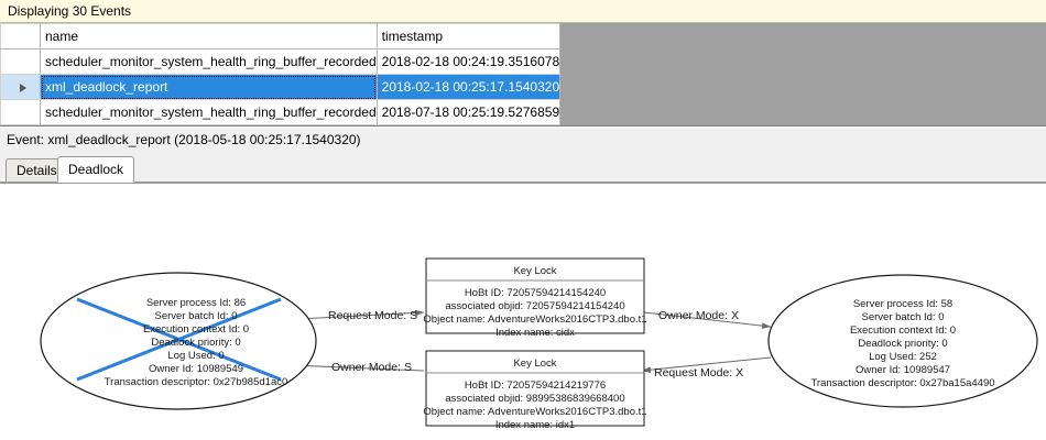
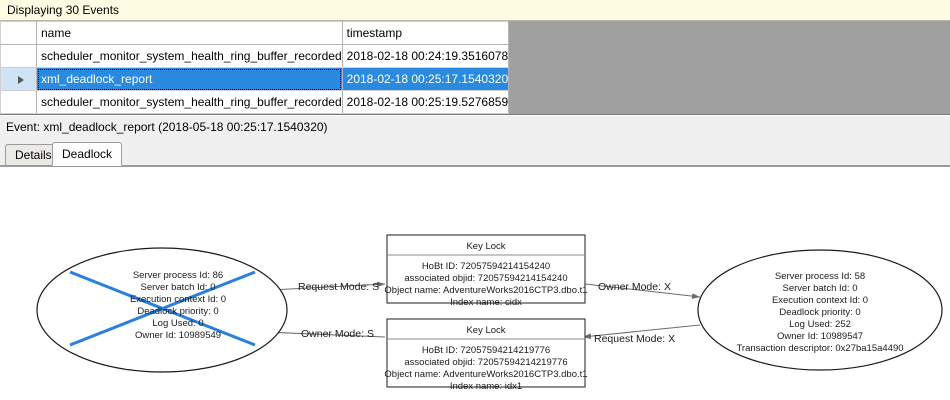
  Displaying 30 Events
  	name	timestamp
  	scheduler_monitor_system_health_ring_buffer_recorded	2018-02-18 00:24:19.3516078
  	xml_deadlock_report	2018-02-18 00:25:17.1540320
- 	scheduler_monitor_system_health_ring_buffer_recorded	2018-07-18 00:25:19.5276859
+ 	scheduler_monitor_system_health_ring_buffer_recorded	2018-02-18 00:25:19.5276859
  Event: xml_deadlock_report (2018-05-18 00:25:17.1540320)
  Details
  Deadlock
  Server process Id: 86
  Server batch Id: 0
  Execution context Id: 0
  Deadlock priority: 0
  Log Used: 0
  Owner Id: 10989549
- Transaction descriptor: 0x27b985d1ac0
  Server process Id: 58
  Server batch Id: 0
  Execution context Id: 0
  Deadlock priority: 0
  Log Used: 252
  Owner Id: 10989547
  Transaction descriptor: 0x27ba15a4490
  Key Lock
  HoBt ID: 72057594214154240
  associated objid: 72057594214154240
  Object name: AdventureWorks2016CTP3.dbo.t1
  Index name: cidx
  Key Lock
  HoBt ID: 72057594214219776
- associated objid: 98995386839668400
+ associated objid: 72057594214219776
  Object name: AdventureWorks2016CTP3.dbo.t1
  Index name: idx1
  Request Mode: S
  Owner Mode: X
  Owner Mode: S
  Request Mode: X
